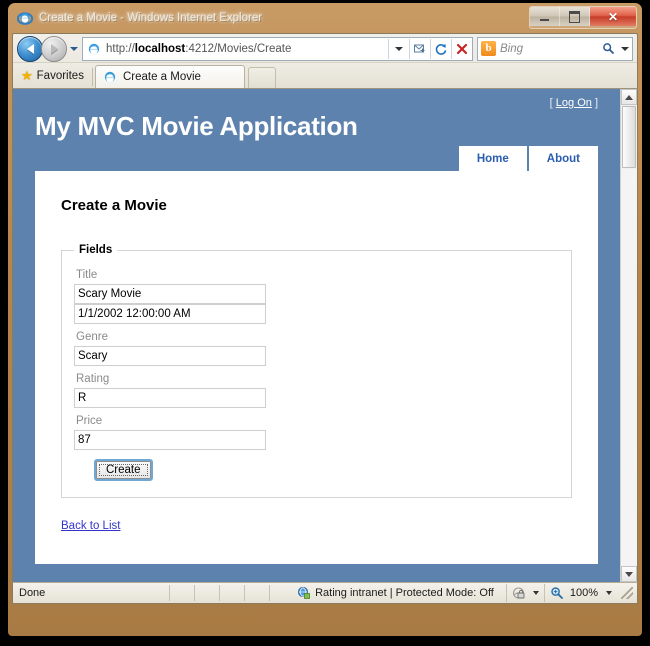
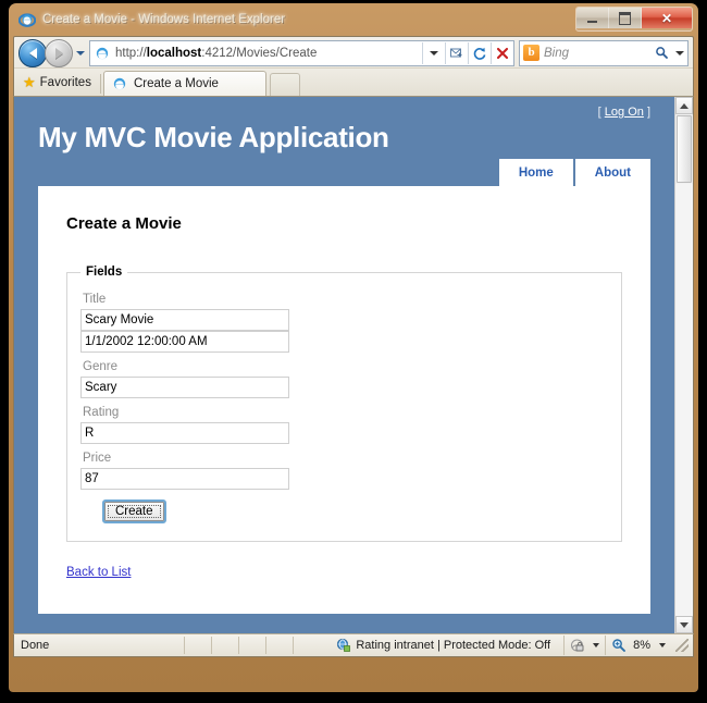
  Create a Movie - Windows Internet Explorer
  ✕
  http://localhost:4212/Movies/Create
  b
  Bing
  ★
  Favorites
  Create a Movie
  [ Log On ]
  My MVC Movie Application
  Home
  About
  Create a Movie
  Fields
  Title
  Scary Movie
  1/1/2002 12:00:00 AM
  Genre
  Scary
  Rating
  R
  Price
  87
  Create
  Back to List
  Done
  Rating intranet | Protected Mode: Off
- 100%
+ 8%
